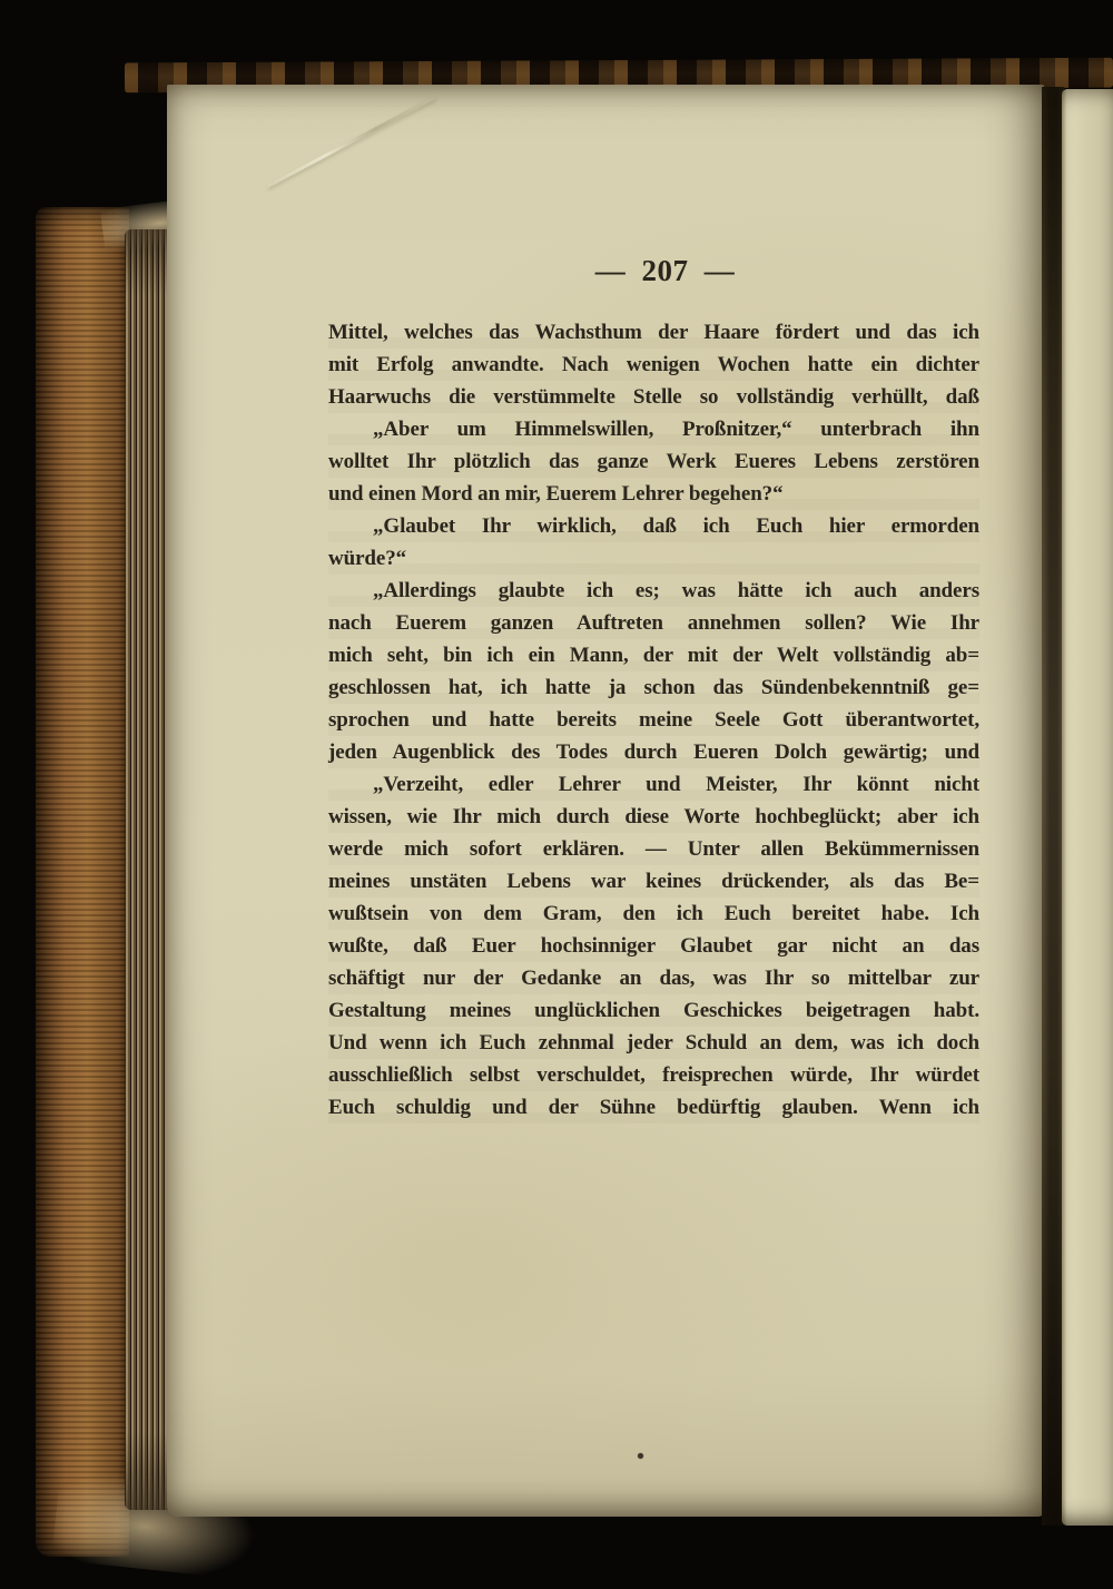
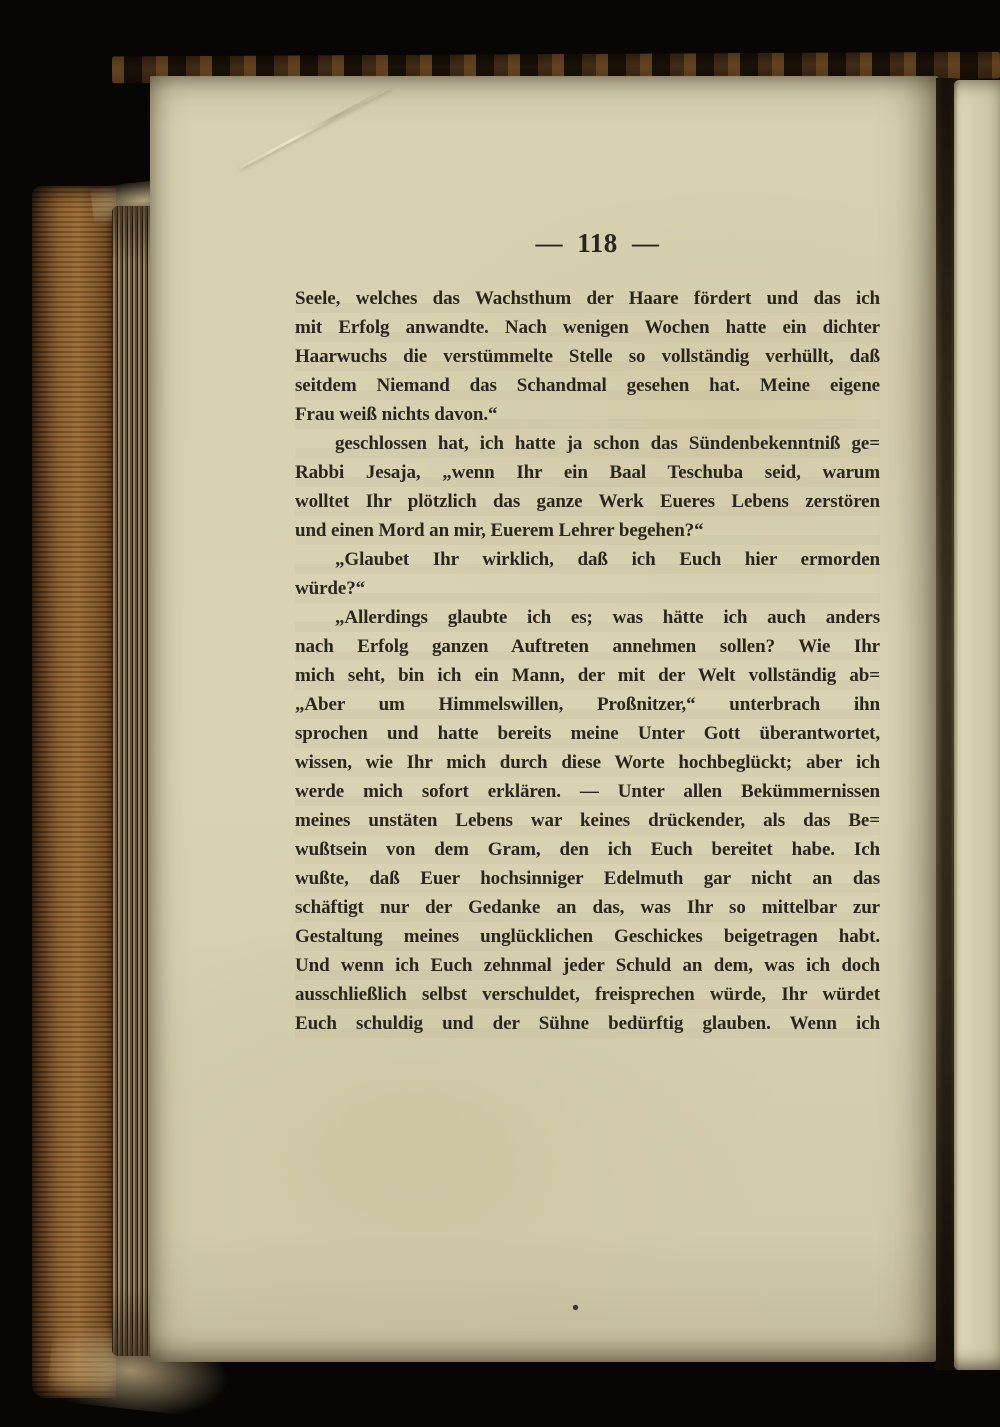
- — 207 —
+ — 118 —
- Mittel, welches das Wachsthum der Haare fördert und das ich
+ Seele, welches das Wachsthum der Haare fördert und das ich
  mit Erfolg anwandte. Nach wenigen Wochen hatte ein dichter
  Haarwuchs die verstümmelte Stelle so vollständig verhüllt, daß
+ seitdem Niemand das Schandmal gesehen hat. Meine eigene
+ Frau weiß nichts davon.“
- „Aber um Himmelswillen, Proßnitzer,“ unterbrach ihn
+ geschlossen hat, ich hatte ja schon das Sündenbekenntniß ge=
+ Rabbi Jesaja, „wenn Ihr ein Baal Teschuba seid, warum
  wolltet Ihr plötzlich das ganze Werk Eueres Lebens zerstören
  und einen Mord an mir, Euerem Lehrer begehen?“
  „Glaubet Ihr wirklich, daß ich Euch hier ermorden
  würde?“
  „Allerdings glaubte ich es; was hätte ich auch anders
- nach Euerem ganzen Auftreten annehmen sollen? Wie Ihr
+ nach Erfolg ganzen Auftreten annehmen sollen? Wie Ihr
  mich seht, bin ich ein Mann, der mit der Welt vollständig ab=
- geschlossen hat, ich hatte ja schon das Sündenbekenntniß ge=
+ „Aber um Himmelswillen, Proßnitzer,“ unterbrach ihn
- sprochen und hatte bereits meine Seele Gott überantwortet,
+ sprochen und hatte bereits meine Unter Gott überantwortet,
- jeden Augenblick des Todes durch Eueren Dolch gewärtig; und
- „Verzeiht, edler Lehrer und Meister, Ihr könnt nicht
  wissen, wie Ihr mich durch diese Worte hochbeglückt; aber ich
  werde mich sofort erklären. — Unter allen Bekümmernissen
  meines unstäten Lebens war keines drückender, als das Be=
  wußtsein von dem Gram, den ich Euch bereitet habe. Ich
- wußte, daß Euer hochsinniger Glaubet gar nicht an das
+ wußte, daß Euer hochsinniger Edelmuth gar nicht an das
  schäftigt nur der Gedanke an das, was Ihr so mittelbar zur
  Gestaltung meines unglücklichen Geschickes beigetragen habt.
  Und wenn ich Euch zehnmal jeder Schuld an dem, was ich doch
  ausschließlich selbst verschuldet, freisprechen würde, Ihr würdet
  Euch schuldig und der Sühne bedürftig glauben. Wenn ich
